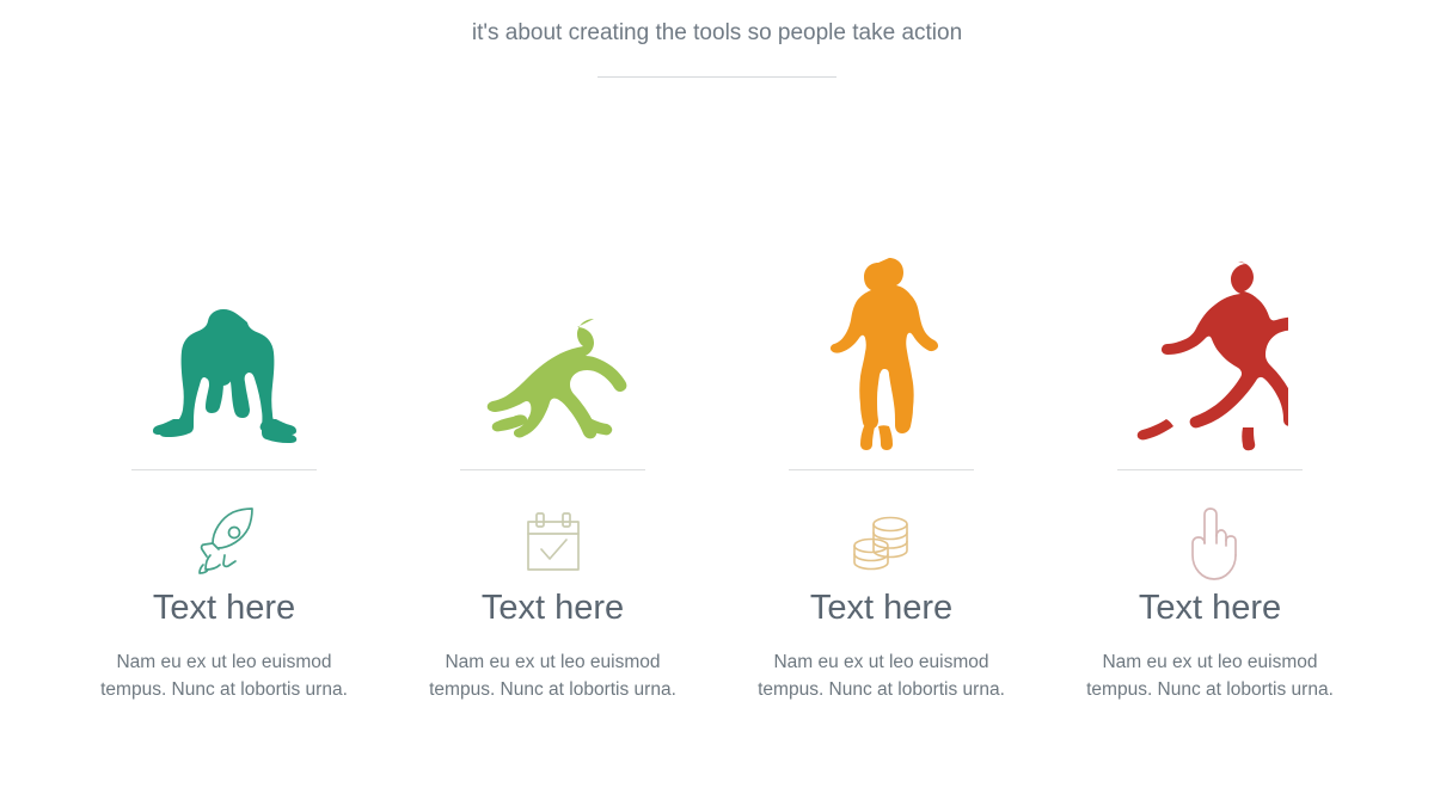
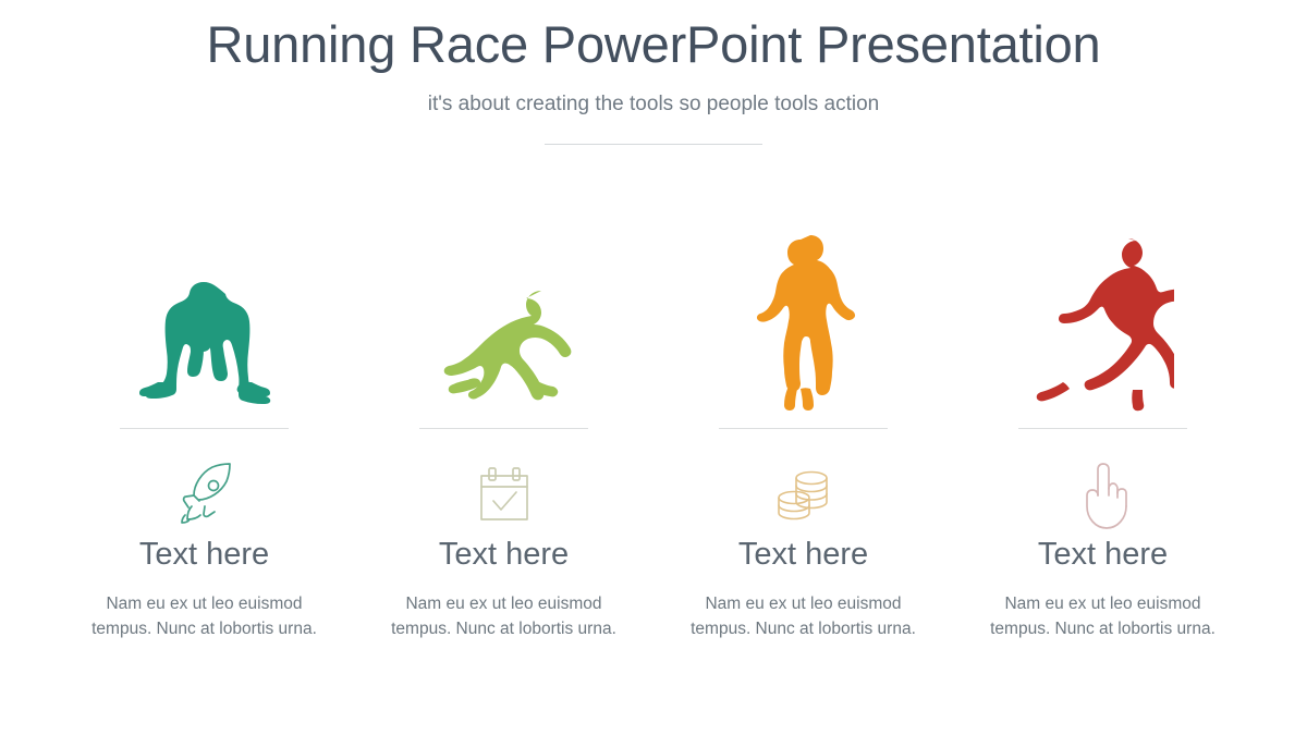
+ Running Race PowerPoint Presentation
- it's about creating the tools so people take action
+ it's about creating the tools so people tools action
  Text here
  Nam eu ex ut leo euismod tempus. Nunc at lobortis urna.
  Text here
  Nam eu ex ut leo euismod tempus. Nunc at lobortis urna.
  Text here
  Nam eu ex ut leo euismod tempus. Nunc at lobortis urna.
  Text here
  Nam eu ex ut leo euismod tempus. Nunc at lobortis urna.
